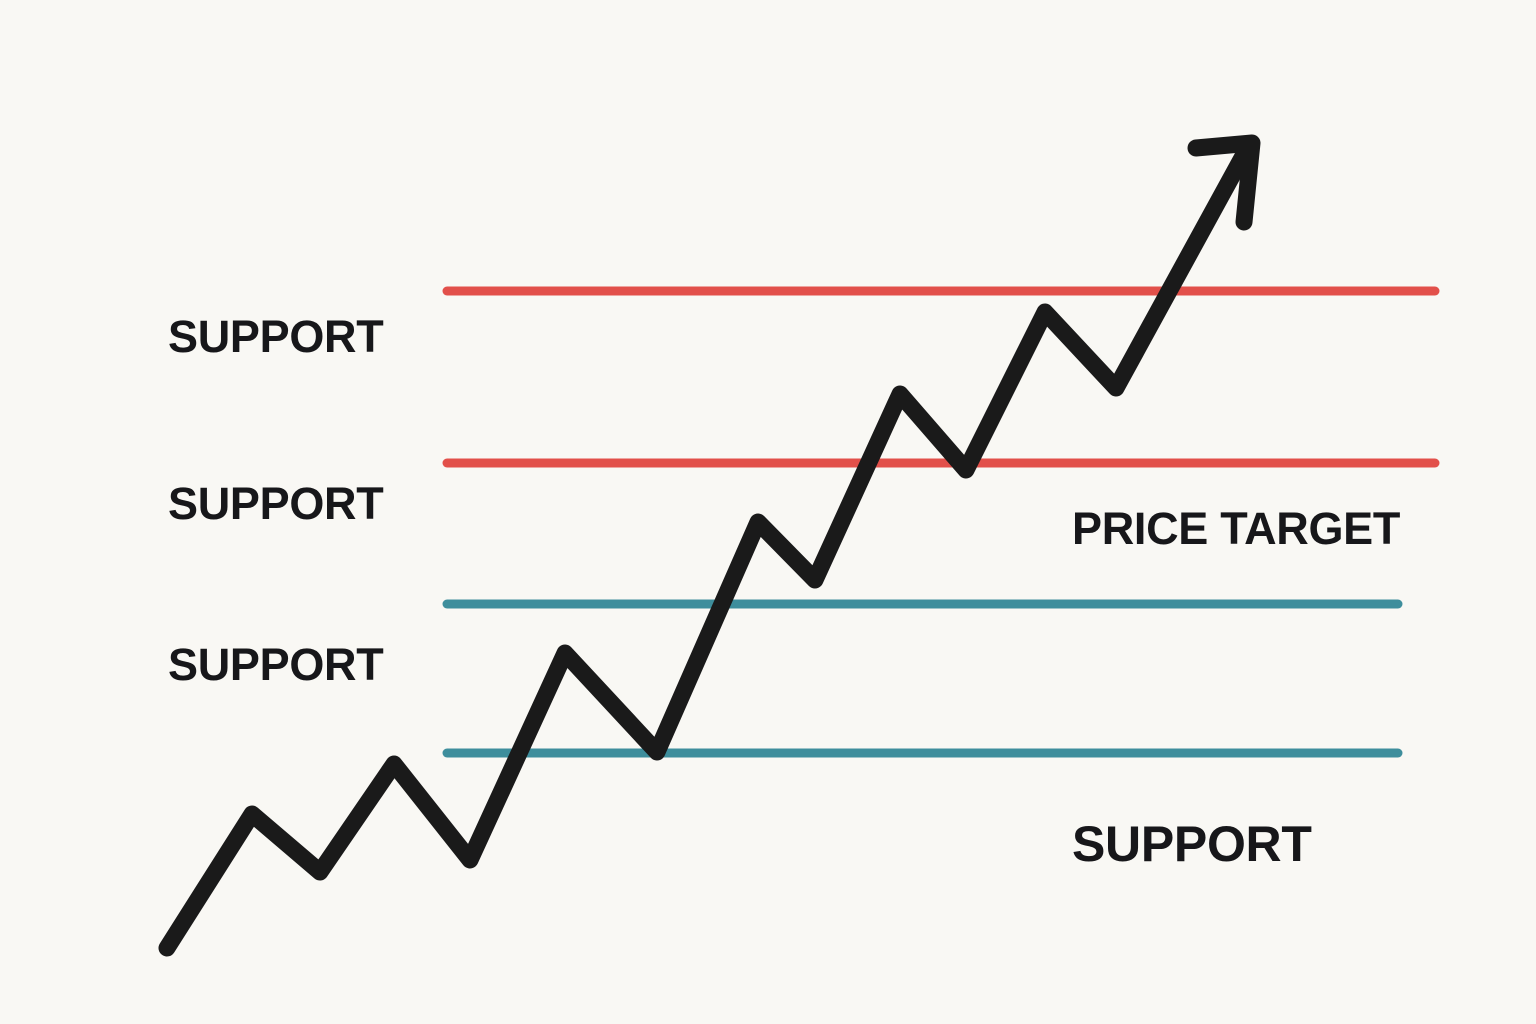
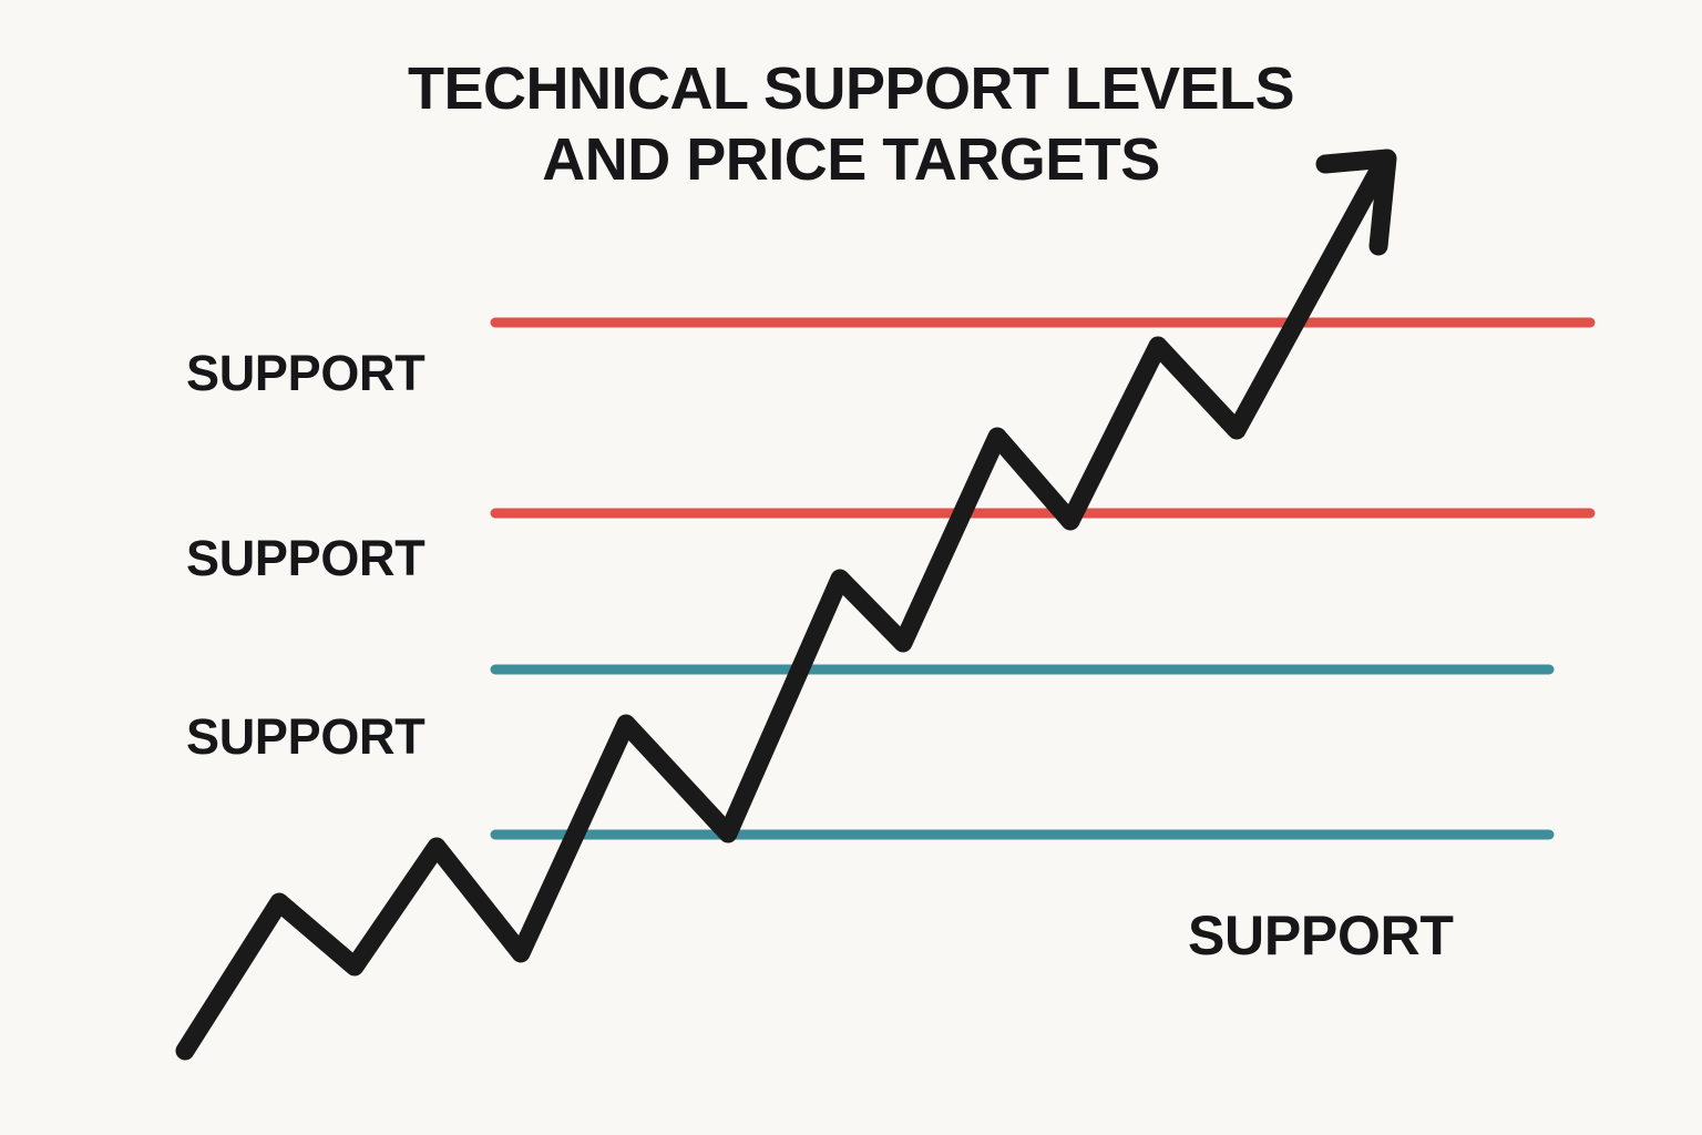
+ TECHNICAL SUPPORT LEVELS
+ AND PRICE TARGETS
  SUPPORT
  SUPPORT
  SUPPORT
- PRICE TARGET
  SUPPORT
